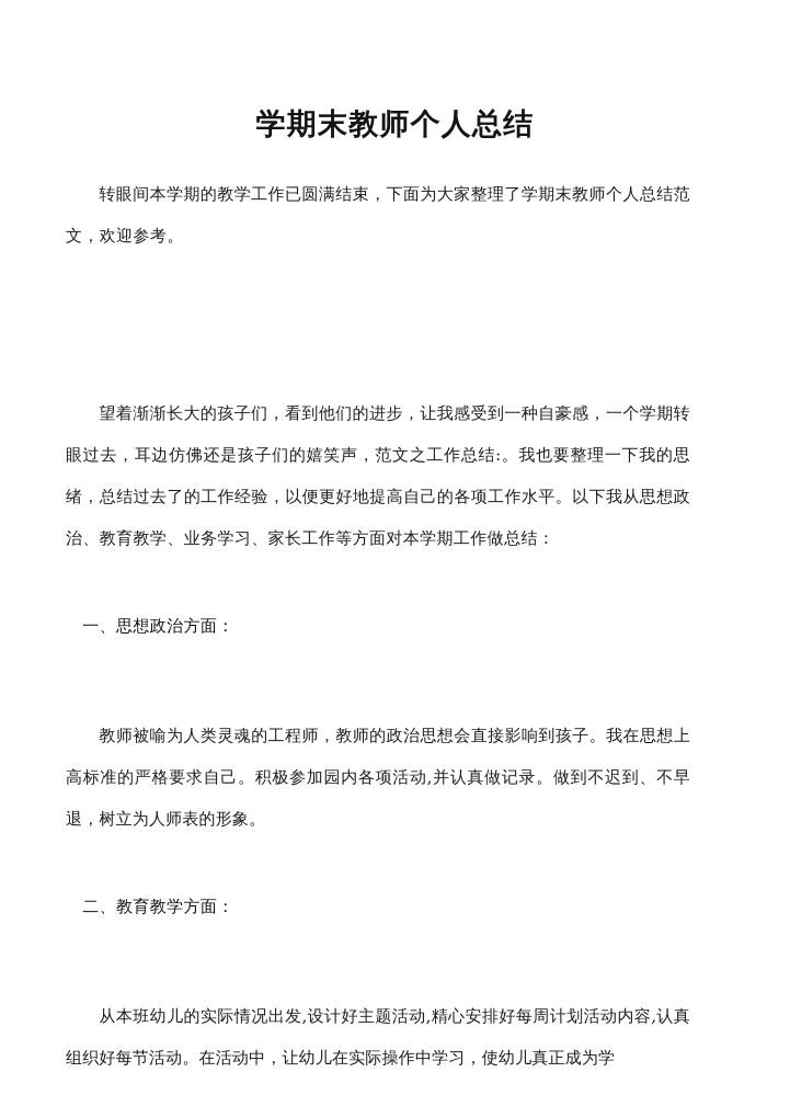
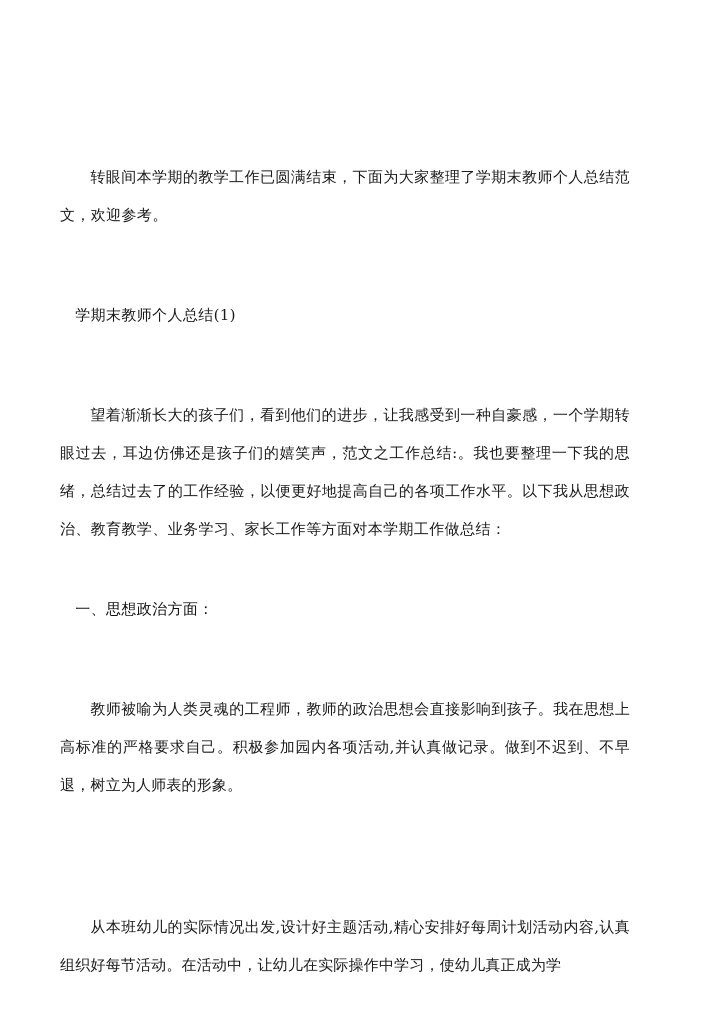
- 学期末教师个人总结
  转眼间本学期的教学工作已圆满结束，下面为大家整理了学期末教师个人总结范文，欢迎参考。
+ 学期末教师个人总结(1)
  望着渐渐长大的孩子们，看到他们的进步，让我感受到一种自豪感，一个学期转眼过去，耳边仿佛还是孩子们的嬉笑声，范文之工作总结:。我也要整理一下我的思绪，总结过去了的工作经验，以便更好地提高自己的各项工作水平。以下我从思想政治、教育教学、业务学习、家长工作等方面对本学期工作做总结：
  一、思想政治方面：
  教师被喻为人类灵魂的工程师，教师的政治思想会直接影响到孩子。我在思想上高标准的严格要求自己。积极参加园内各项活动,并认真做记录。做到不迟到、不早退，树立为人师表的形象。
- 二、教育教学方面：
  从本班幼儿的实际情况出发,设计好主题活动,精心安排好每周计划活动内容,认真组织好每节活动。在活动中，让幼儿在实际操作中学习，使幼儿真正成为学
